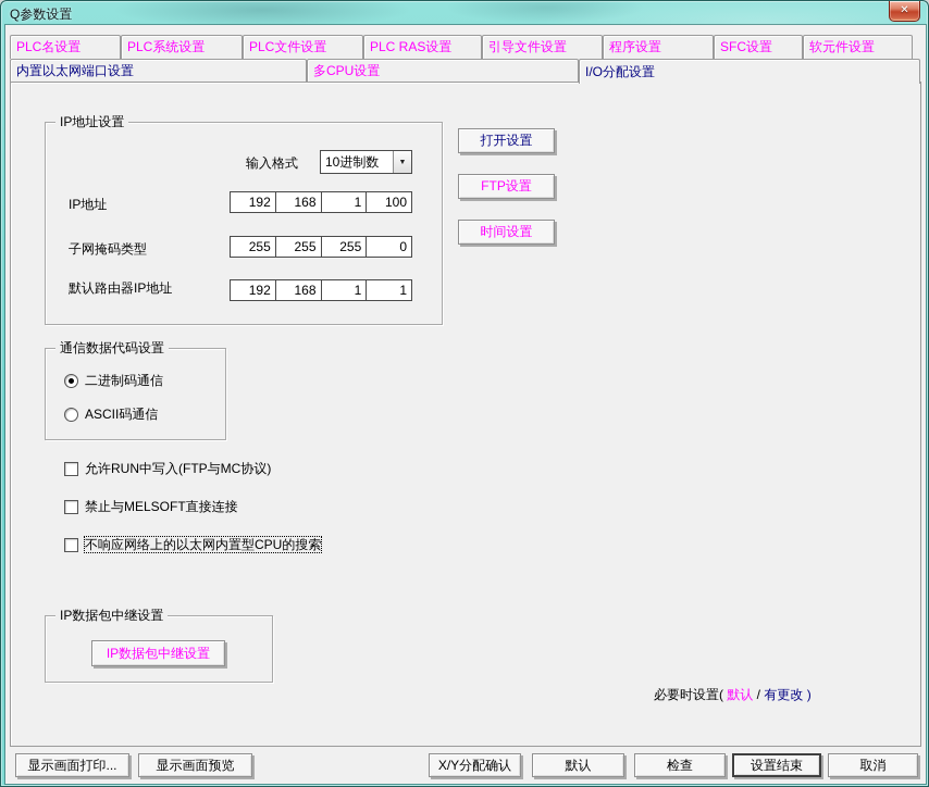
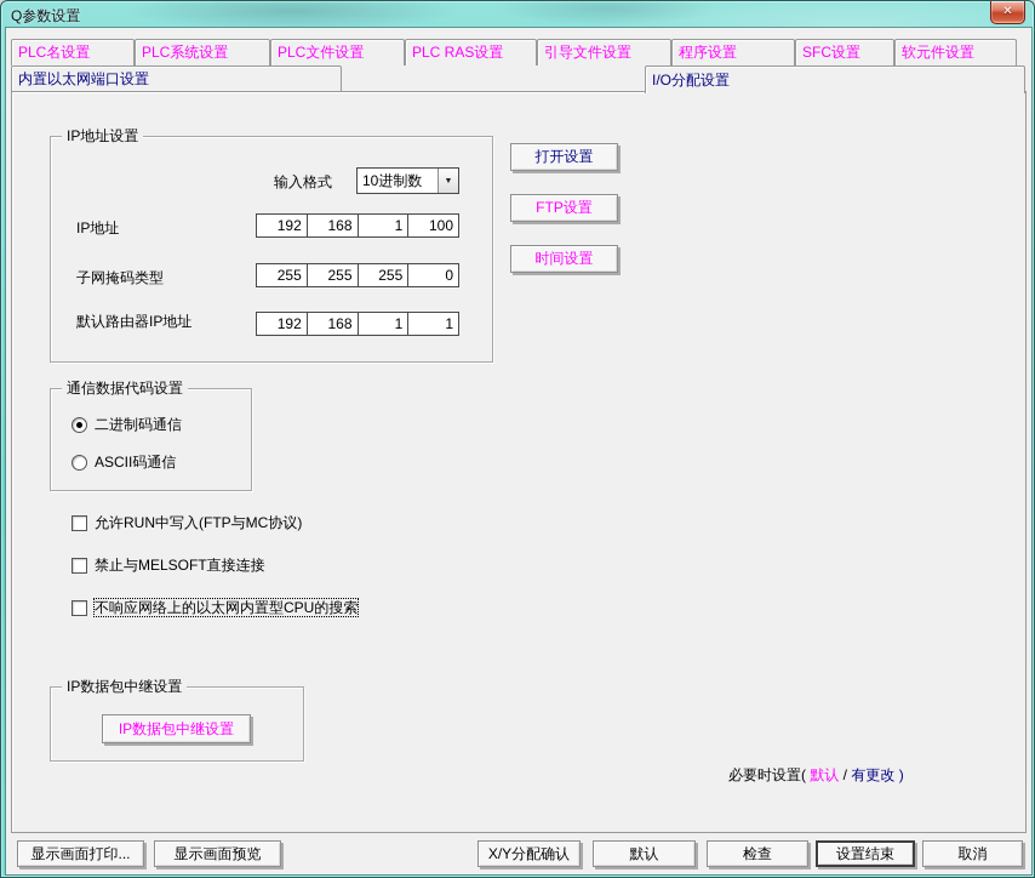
  Q参数设置
  ✕
  PLC名设置
  PLC系统设置
  PLC文件设置
  PLC RAS设置
  引导文件设置
  程序设置
  SFC设置
  软元件设置
  内置以太网端口设置
- 多CPU设置
  I/O分配设置
  IP地址设置
  输入格式
  10进制数
  IP地址
  192
  168
  1
  100
  子网掩码类型
  255
  255
  255
  0
  默认路由器IP地址
  192
  168
  1
  1
  打开设置
  FTP设置
  时间设置
  通信数据代码设置
  二进制码通信
  ASCII码通信
  允许RUN中写入(FTP与MC协议)
  禁止与MELSOFT直接连接
  不响应网络上的以太网内置型CPU的搜索
  IP数据包中继设置
  IP数据包中继设置
  必要时设置( 默认 / 有更改 )
  显示画面打印...
  显示画面预览
  X/Y分配确认
  默认
  检查
  设置结束
  取消
